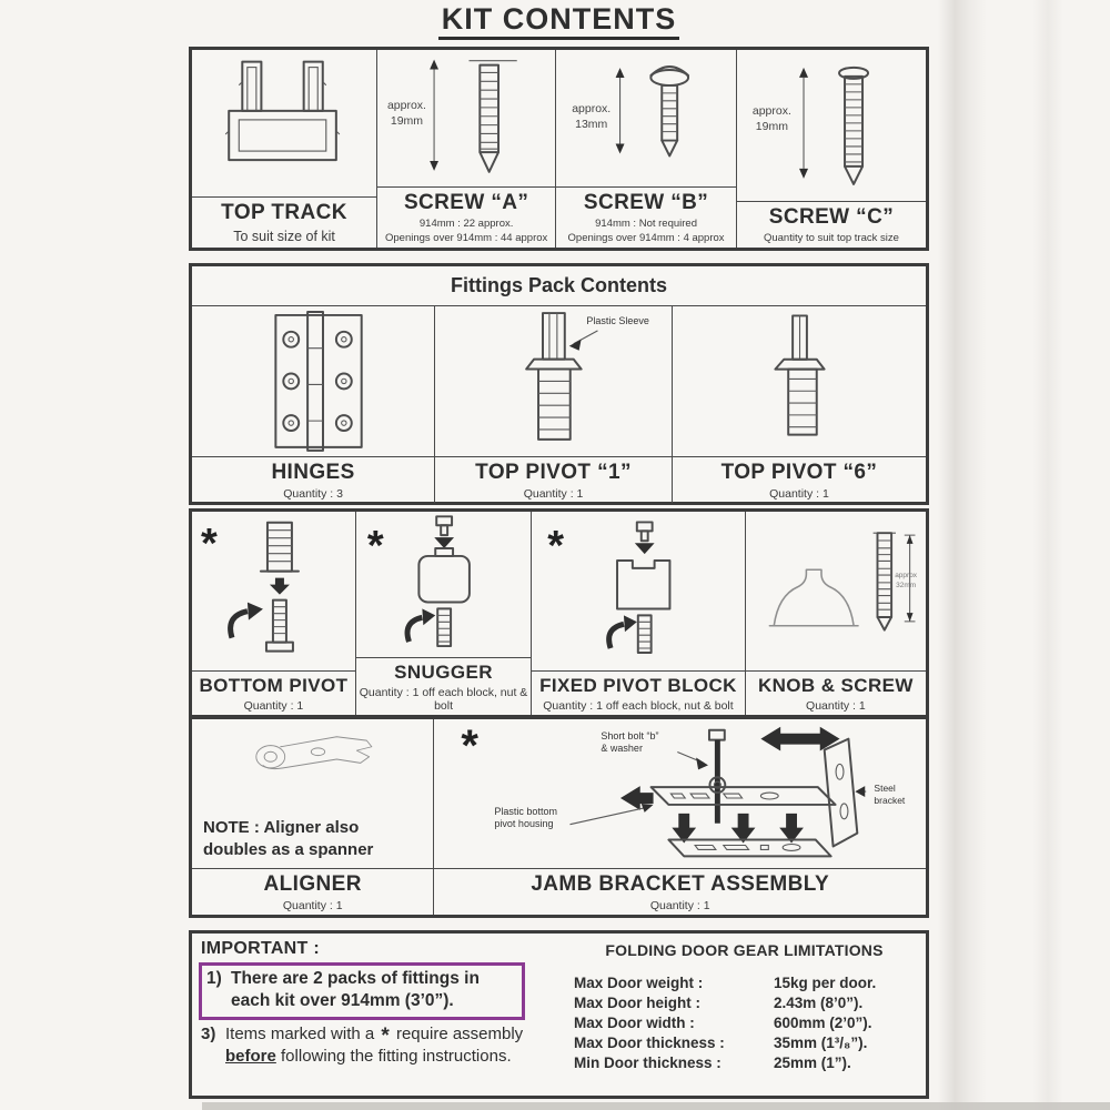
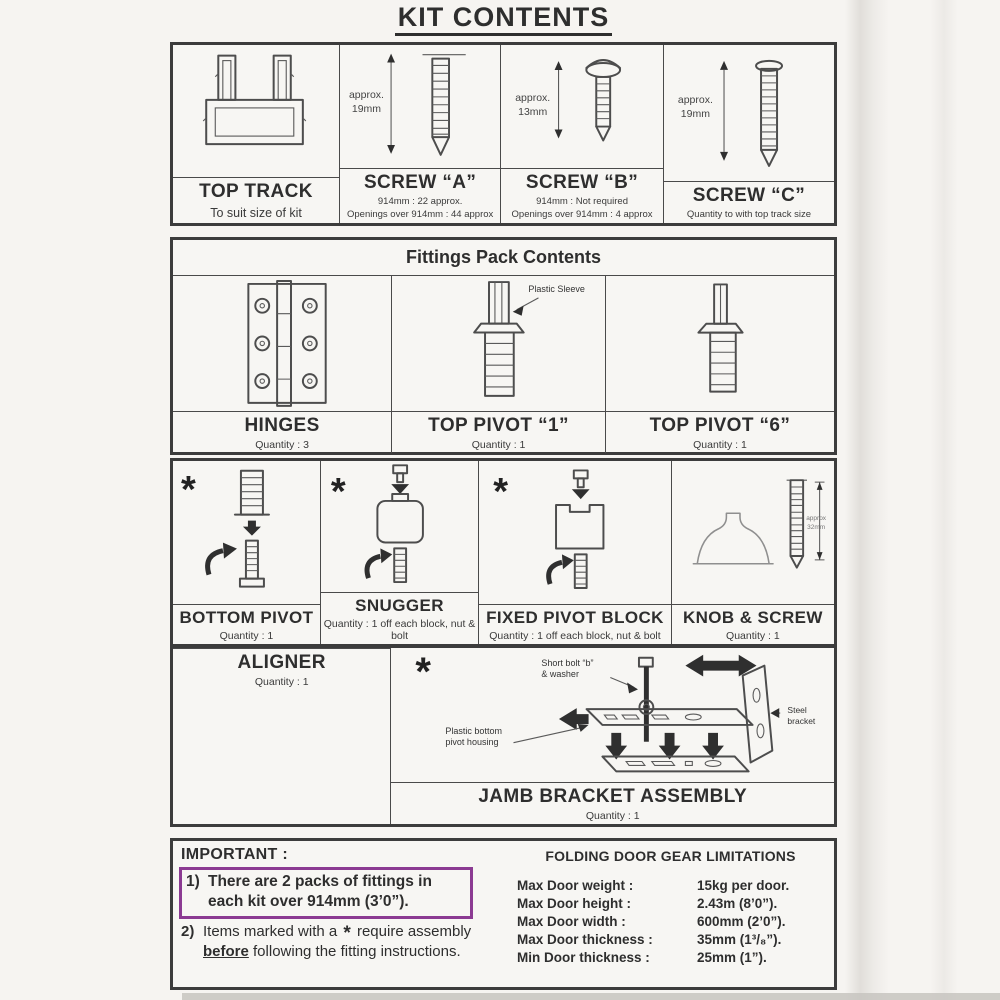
  KIT CONTENTS
  TOP TRACK
  To suit size of kit
  approx.
  19mm
  SCREW “A”
  914mm : 22 approx.
  Openings over 914mm : 44 approx
  approx.
  13mm
  SCREW “B”
  914mm : Not required
  Openings over 914mm : 4 approx
  approx.
  19mm
  SCREW “C”
- Quantity to suit top track size
+ Quantity to with top track size
  Fittings Pack Contents
  HINGES
  Quantity : 3
  Plastic Sleeve
  TOP PIVOT “1”
  Quantity : 1
  TOP PIVOT “6”
  Quantity : 1
  *
  BOTTOM PIVOT
  Quantity : 1
  *
  SNUGGER
  Quantity : 1 off each block, nut & bolt
  *
  FIXED PIVOT BLOCK
  Quantity : 1 off each block, nut & bolt
  KNOB & SCREW
  Quantity : 1
- NOTE : Aligner also
- doubles as a spanner
  ALIGNER
  Quantity : 1
  *
  Short bolt “b”
  & washer
  Plastic bottom
  pivot housing
  Steel bracket
  JAMB BRACKET ASSEMBLY
  Quantity : 1
  IMPORTANT :
  1)
  There are 2 packs of fittings in
  each kit over 914mm (3’0”).
- 3)
+ 2)
  Items marked with a * require assembly before following the fitting instructions.
  FOLDING DOOR GEAR LIMITATIONS
  Max Door weight :
  15kg per door.
  Max Door height :
  2.43m (8’0”).
  Max Door width :
  600mm (2’0”).
  Max Door thickness :
  35mm (1³/₈”).
  Min Door thickness :
  25mm (1”).
